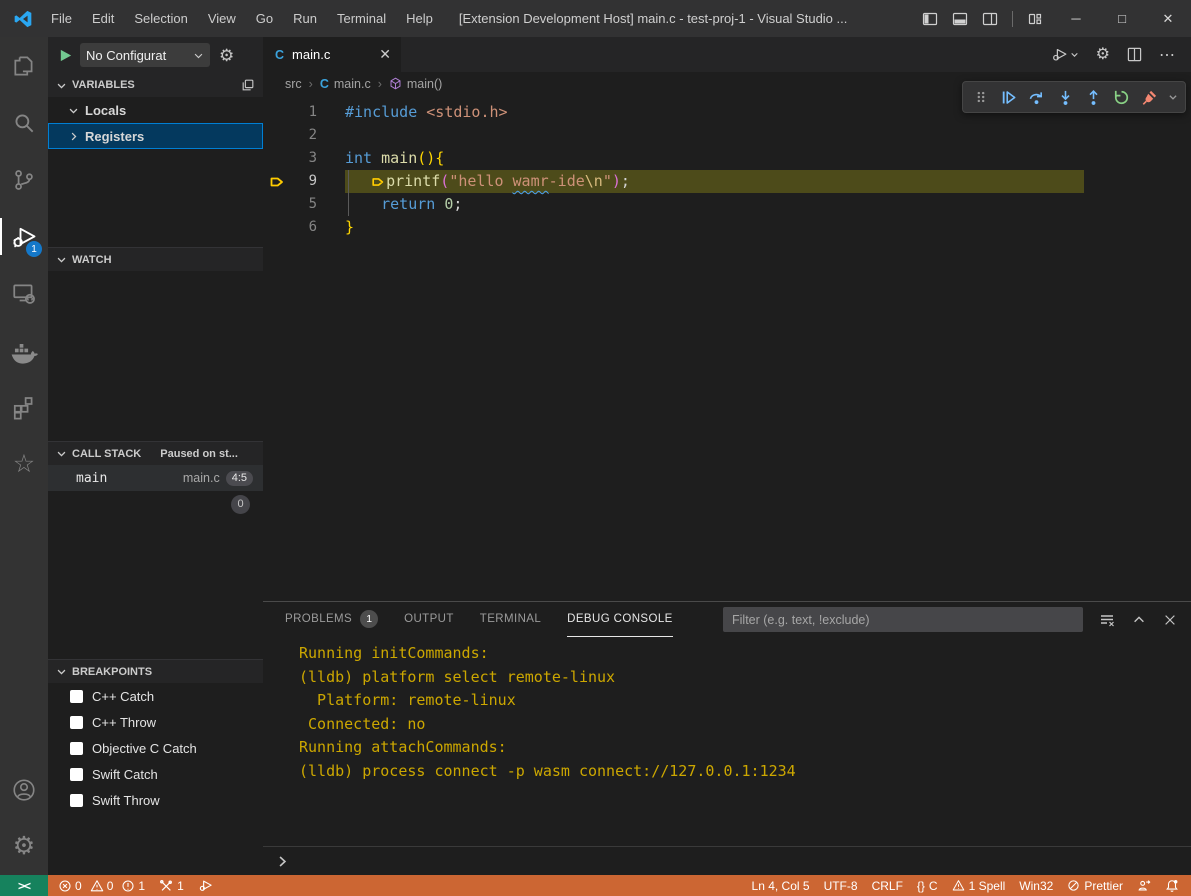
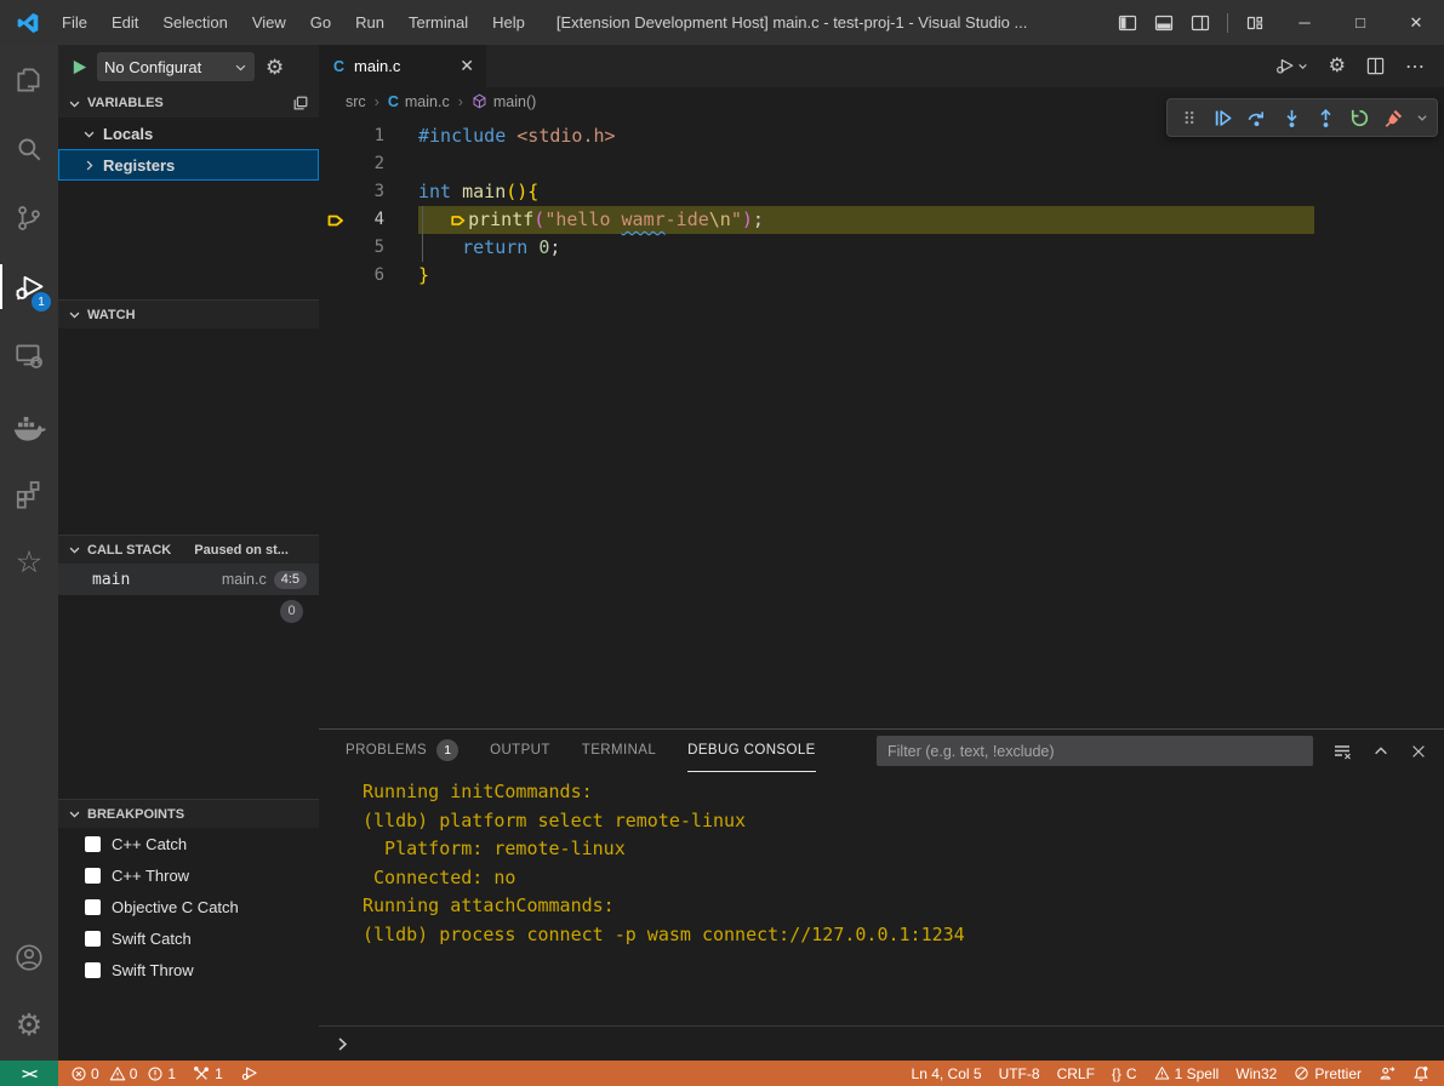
  File
  Edit
  Selection
  View
  Go
  Run
  Terminal
  Help
  [Extension Development Host] main.c - test-proj-1 - Visual Studio ...
  ─
  □
  ✕
  1
  ☆
  ⚙
  No Configurat
  ⚙
  VARIABLES
  Locals
  Registers
  WATCH
  CALL STACK
  Paused on st...
  main
  main.c
  4:5
  0
  BREAKPOINTS
  C++ Catch
  C++ Throw
  Objective C Catch
  Swift Catch
  Swift Throw
  C
  main.c
  ✕
  ⚙
  ⋯
  src
  ›
  C
  main.c
  ›
  main()
  1
  #include
  <stdio.h>
  2
  3
  int
  main
  (){
- 9
+ 4
  printf
  (
  "hello
  wamr
  -ide
  \n
  "
  )
  ;
  5
  return
  0
  ;
  6
  }
  PROBLEMS
  1
  OUTPUT
  TERMINAL
  DEBUG CONSOLE
  Filter (e.g. text, !exclude)
  Running initCommands:
  (lldb) platform select remote-linux
  Platform: remote-linux
  Connected: no
  Running attachCommands:
  (lldb) process connect -p wasm connect://127.0.0.1:1234
  ><
  0
  0
  1
  1
  Ln 4, Col 5
  UTF-8
  CRLF
  {}
  C
  1 Spell
  Win32
  Prettier
